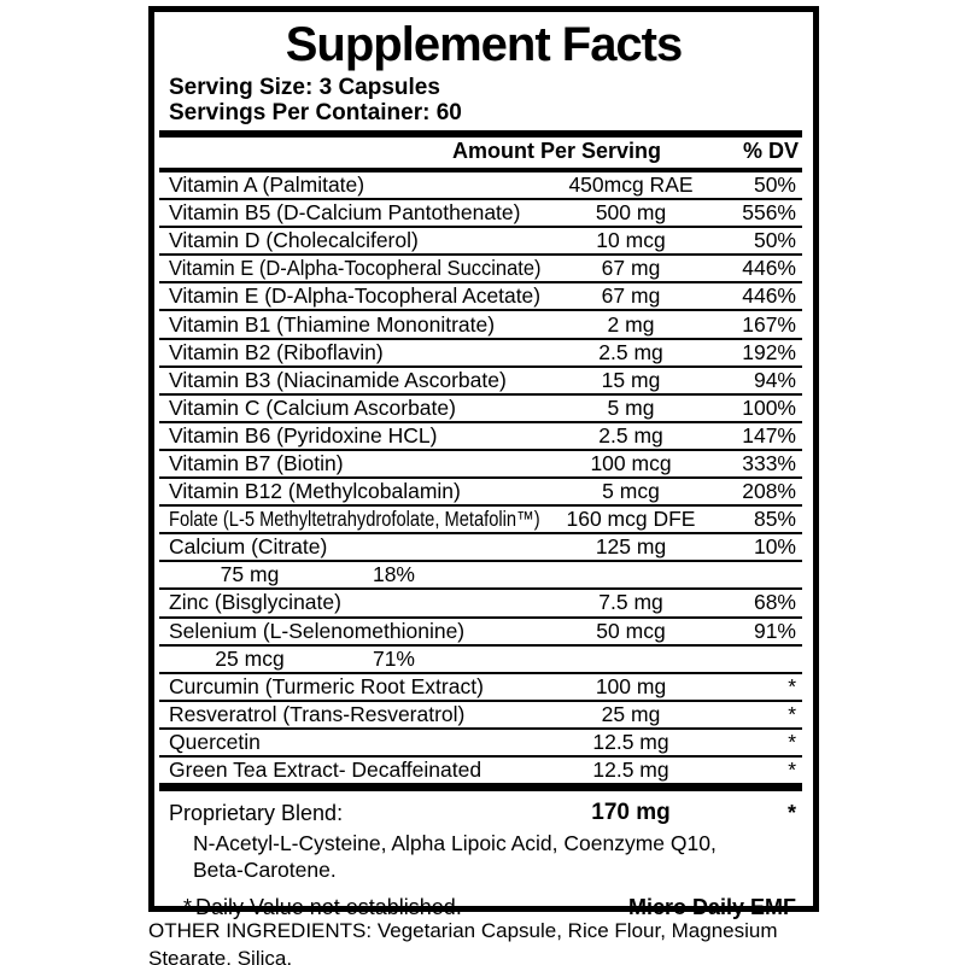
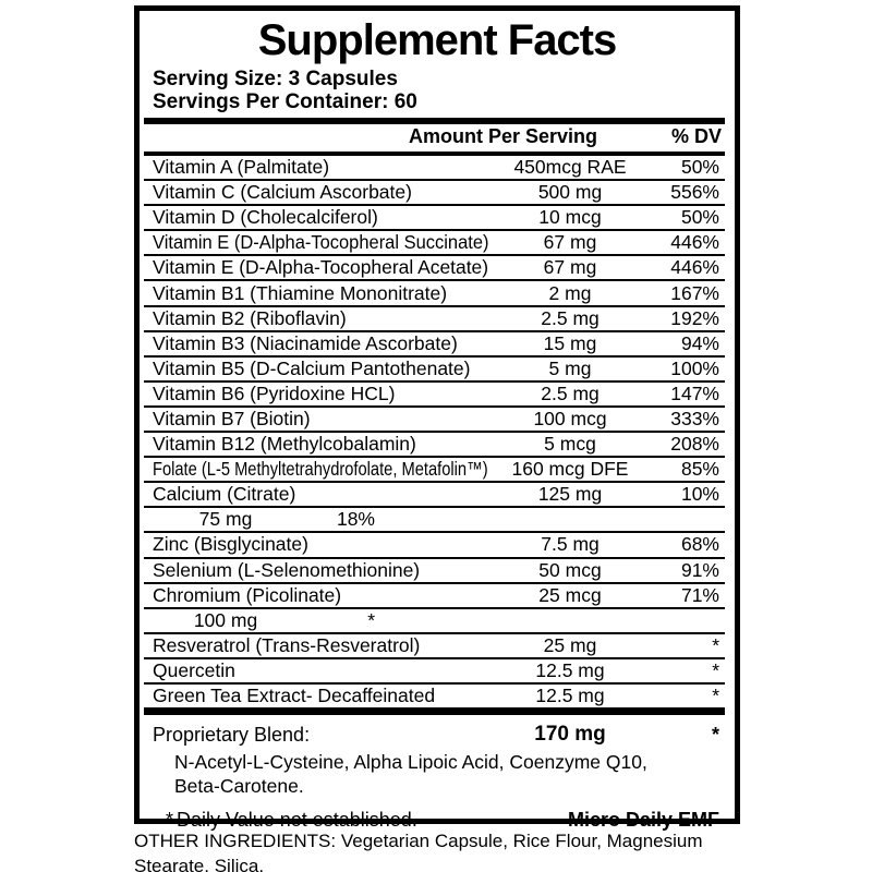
  Supplement Facts
  Serving Size: 3 Capsules
  Servings Per Container: 60
  Amount Per Serving
  % DV
  Vitamin A (Palmitate)
  450mcg RAE
  50%
- Vitamin B5 (D-Calcium Pantothenate)
+ Vitamin C (Calcium Ascorbate)
  500 mg
  556%
  Vitamin D (Cholecalciferol)
  10 mcg
  50%
  Vitamin E (D-Alpha-Tocopheral Succinate)
  67 mg
  446%
  Vitamin E (D-Alpha-Tocopheral Acetate)
  67 mg
  446%
  Vitamin B1 (Thiamine Mononitrate)
  2 mg
  167%
  Vitamin B2 (Riboflavin)
  2.5 mg
  192%
  Vitamin B3 (Niacinamide Ascorbate)
  15 mg
  94%
- Vitamin C (Calcium Ascorbate)
+ Vitamin B5 (D-Calcium Pantothenate)
  5 mg
  100%
  Vitamin B6 (Pyridoxine HCL)
  2.5 mg
  147%
  Vitamin B7 (Biotin)
  100 mcg
  333%
  Vitamin B12 (Methylcobalamin)
  5 mcg
  208%
  Folate (L-5 Methyltetrahydrofolate, Metafolin™)
  160 mcg DFE
  85%
  Calcium (Citrate)
  125 mg
  10%
  75 mg
  18%
  Zinc (Bisglycinate)
  7.5 mg
  68%
  Selenium (L-Selenomethionine)
  50 mcg
  91%
+ Chromium (Picolinate)
  25 mcg
  71%
- Curcumin (Turmeric Root Extract)
  100 mg
  *
  Resveratrol (Trans-Resveratrol)
  25 mg
  *
  Quercetin
  12.5 mg
  *
  Green Tea Extract- Decaffeinated
  12.5 mg
  *
  Proprietary Blend:
  170 mg
  *
  N-Acetyl-L-Cysteine, Alpha Lipoic Acid, Coenzyme Q10, Beta-Carotene.
  * Daily Value not established.
  Micro Daily EMF
  OTHER INGREDIENTS: Vegetarian Capsule, Rice Flour, Magnesium Stearate, Silica.
